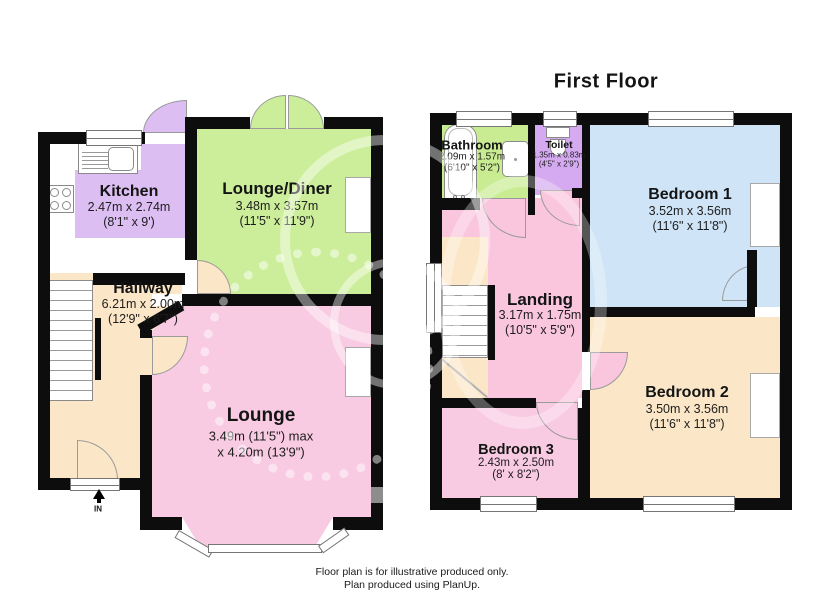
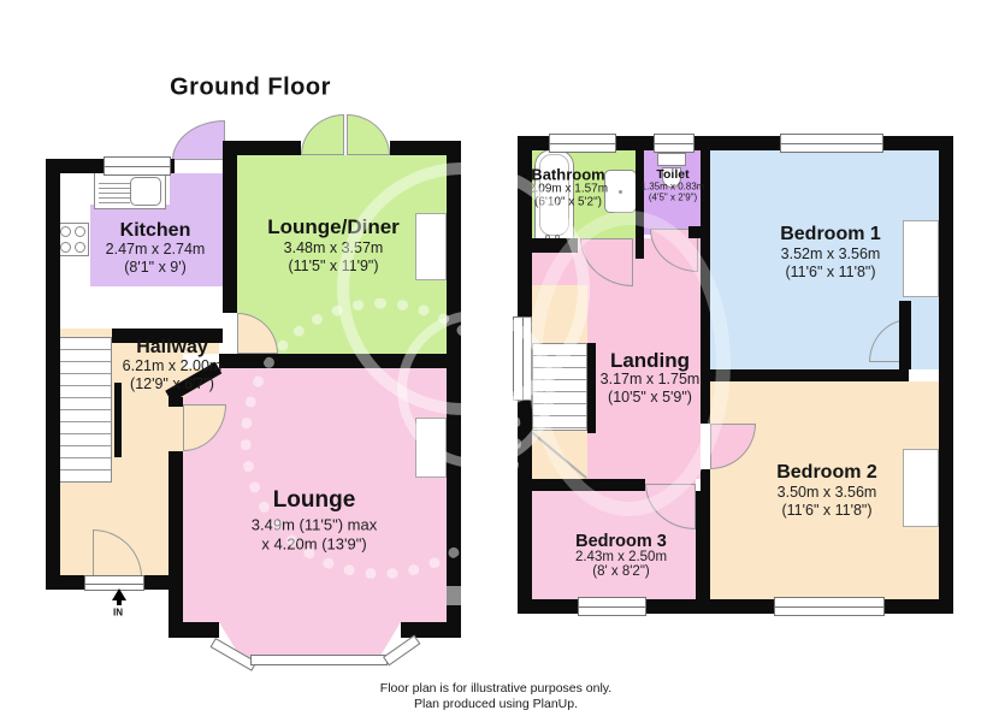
+ Ground Floor
  Kitchen
  2.47m x 2.74m
  (8'1" x 9')
  Lounge/Diner
  3.48m x 3.57m
  (11'5" x 11'9")
  Hallway
  6.21m x 2.00m
  (12'9" x 6'7")
  Lounge
  3.49m (11'5") max
  x 4.20m (13'9")
  IN
- First Floor
  Bathroom
  2.09m x 1.57m
  (6'10" x 5'2")
  Toilet
  1.35m x 0.83m
  (4'5" x 2'9")
  Bedroom 1
  3.52m x 3.56m
  (11'6" x 11'8")
  Landing
  3.17m x 1.75m
  (10'5" x 5'9")
  Bedroom 2
  3.50m x 3.56m
  (11'6" x 11'8")
  Bedroom 3
  2.43m x 2.50m
  (8' x 8'2")
- Floor plan is for illustrative produced only.
+ Floor plan is for illustrative purposes only.
  Plan produced using PlanUp.
